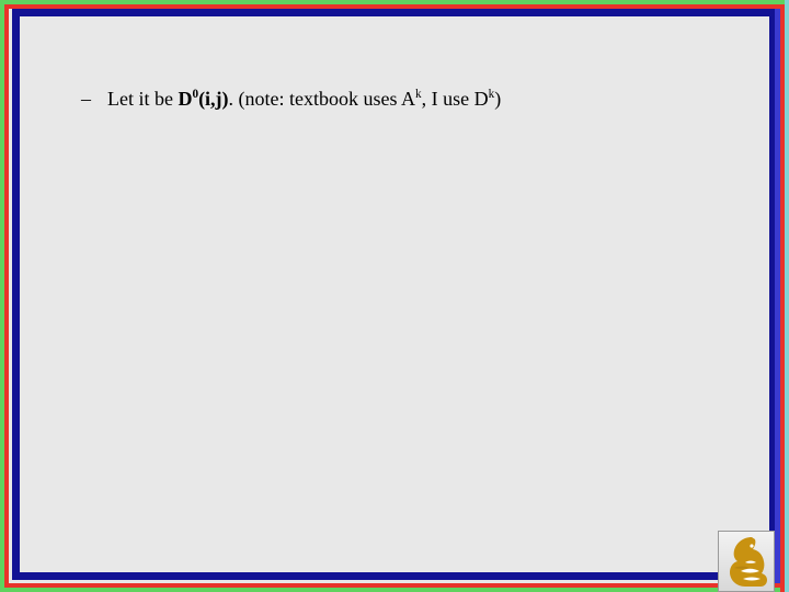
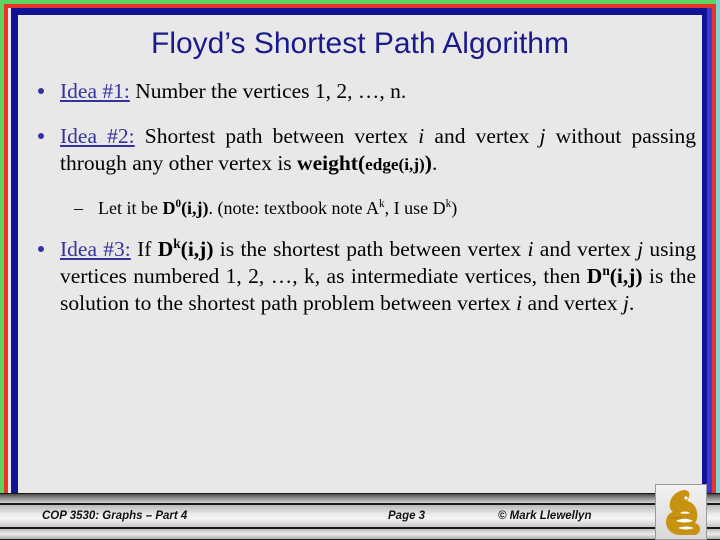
+ Floyd’s Shortest Path Algorithm
+ Idea #1: Number the vertices 1, 2, …, n.
+ Idea #2: Shortest path between vertex i and vertex j without passing through any other vertex is weight(edge(i,j)).
  –
- Let it be D0(i,j). (note: textbook uses Ak, I use Dk)
+ Let it be D0(i,j). (note: textbook note Ak, I use Dk)
+ Idea #3: If Dk(i,j) is the shortest path between vertex i and vertex j using vertices numbered 1, 2, …, k, as intermediate vertices, then Dn(i,j) is the solution to the shortest path problem between vertex i and vertex j.
+ COP 3530: Graphs – Part 4
+ Page 3
+ © Mark Llewellyn
